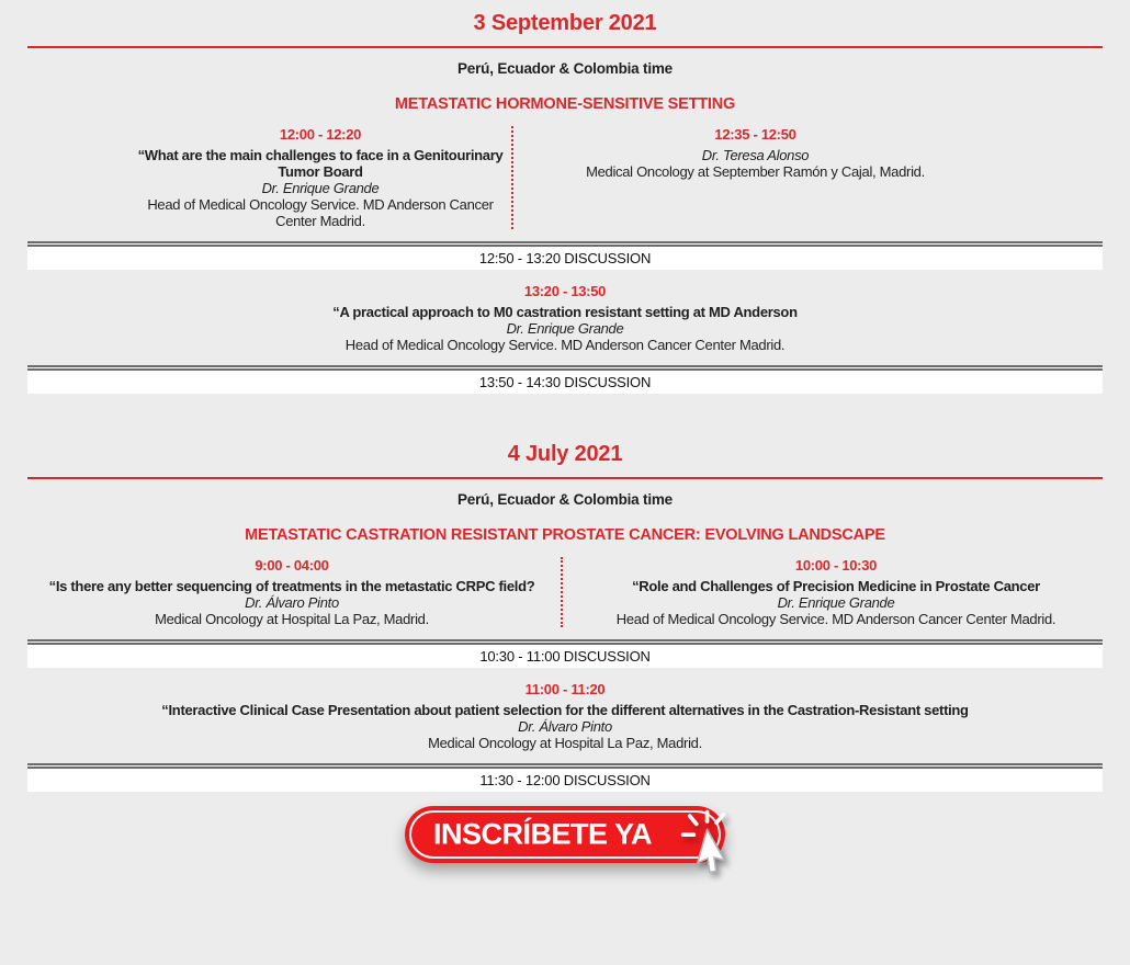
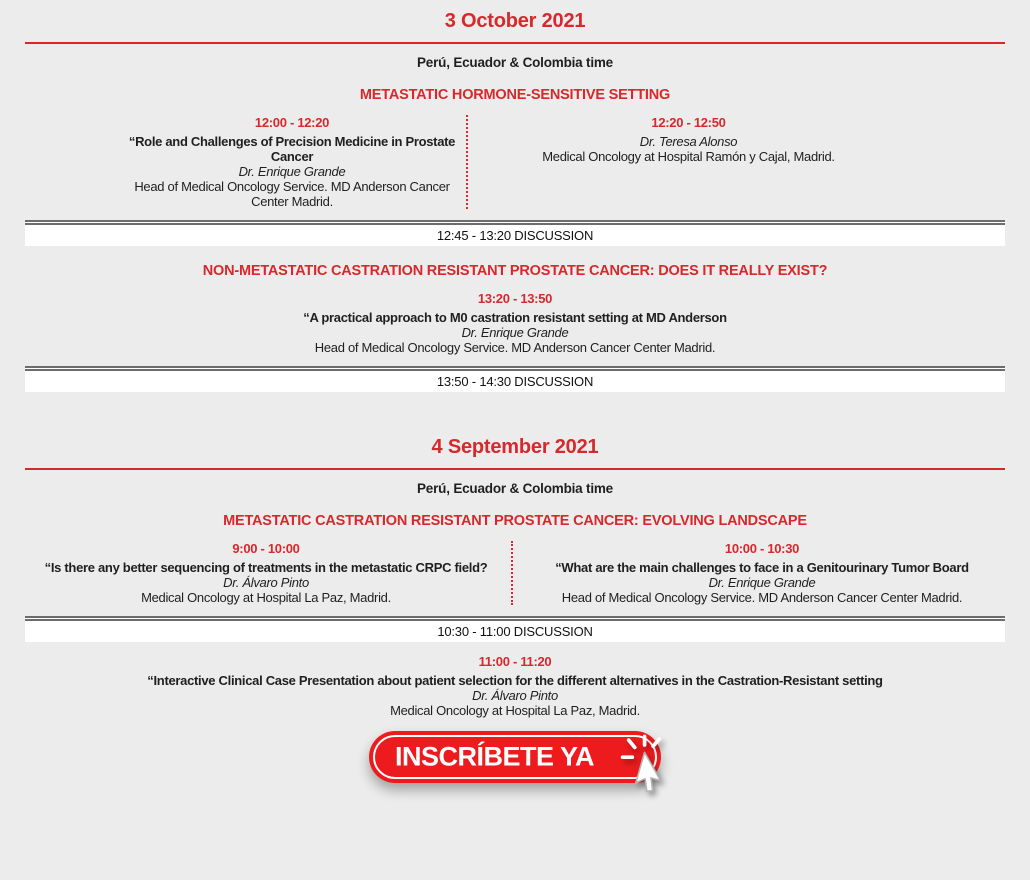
- 3 September 2021
+ 3 October 2021
  Perú, Ecuador & Colombia time
  METASTATIC HORMONE-SENSITIVE SETTING
  12:00 - 12:20
- “What are the main challenges to face in a Genitourinary Tumor Board
+ “Role and Challenges of Precision Medicine in Prostate Cancer
  Dr. Enrique Grande
  Head of Medical Oncology Service. MD Anderson Cancer Center Madrid.
- 12:35 - 12:50
+ 12:20 - 12:50
  Dr. Teresa Alonso
- Medical Oncology at September Ramón y Cajal, Madrid.
+ Medical Oncology at Hospital Ramón y Cajal, Madrid.
- 12:50 - 13:20 DISCUSSION
+ 12:45 - 13:20 DISCUSSION
+ NON-METASTATIC CASTRATION RESISTANT PROSTATE CANCER: DOES IT REALLY EXIST?
  13:20 - 13:50
  “A practical approach to M0 castration resistant setting at MD Anderson
  Dr. Enrique Grande
  Head of Medical Oncology Service. MD Anderson Cancer Center Madrid.
  13:50 - 14:30 DISCUSSION
- 4 July 2021
+ 4 September 2021
  Perú, Ecuador & Colombia time
  METASTATIC CASTRATION RESISTANT PROSTATE CANCER: EVOLVING LANDSCAPE
- 9:00 - 04:00
+ 9:00 - 10:00
  “Is there any better sequencing of treatments in the metastatic CRPC field?
  Dr. Álvaro Pinto
  Medical Oncology at Hospital La Paz, Madrid.
  10:00 - 10:30
- “Role and Challenges of Precision Medicine in Prostate Cancer
+ “What are the main challenges to face in a Genitourinary Tumor Board
  Dr. Enrique Grande
  Head of Medical Oncology Service. MD Anderson Cancer Center Madrid.
  10:30 - 11:00 DISCUSSION
  11:00 - 11:20
  “Interactive Clinical Case Presentation about patient selection for the different alternatives in the Castration-Resistant setting
  Dr. Álvaro Pinto
  Medical Oncology at Hospital La Paz, Madrid.
- 11:30 - 12:00 DISCUSSION
  INSCRÍBETE YA
